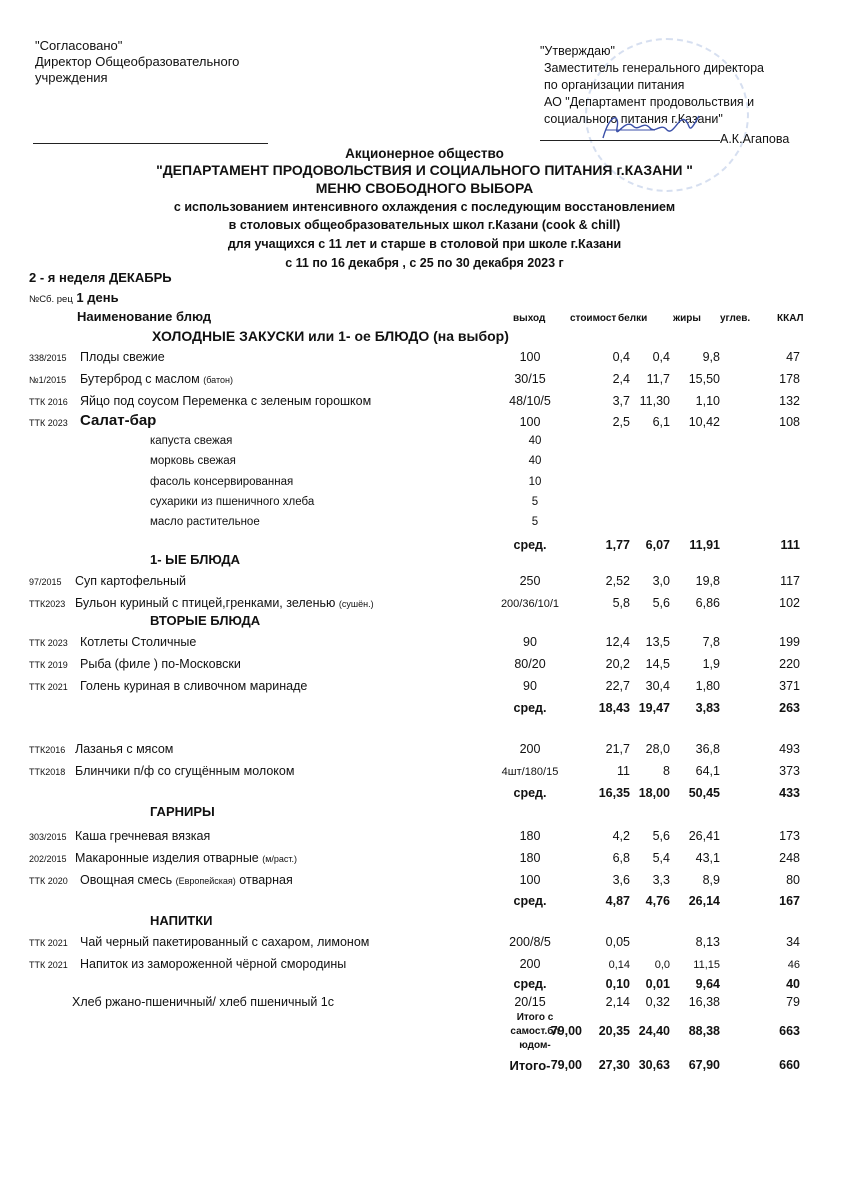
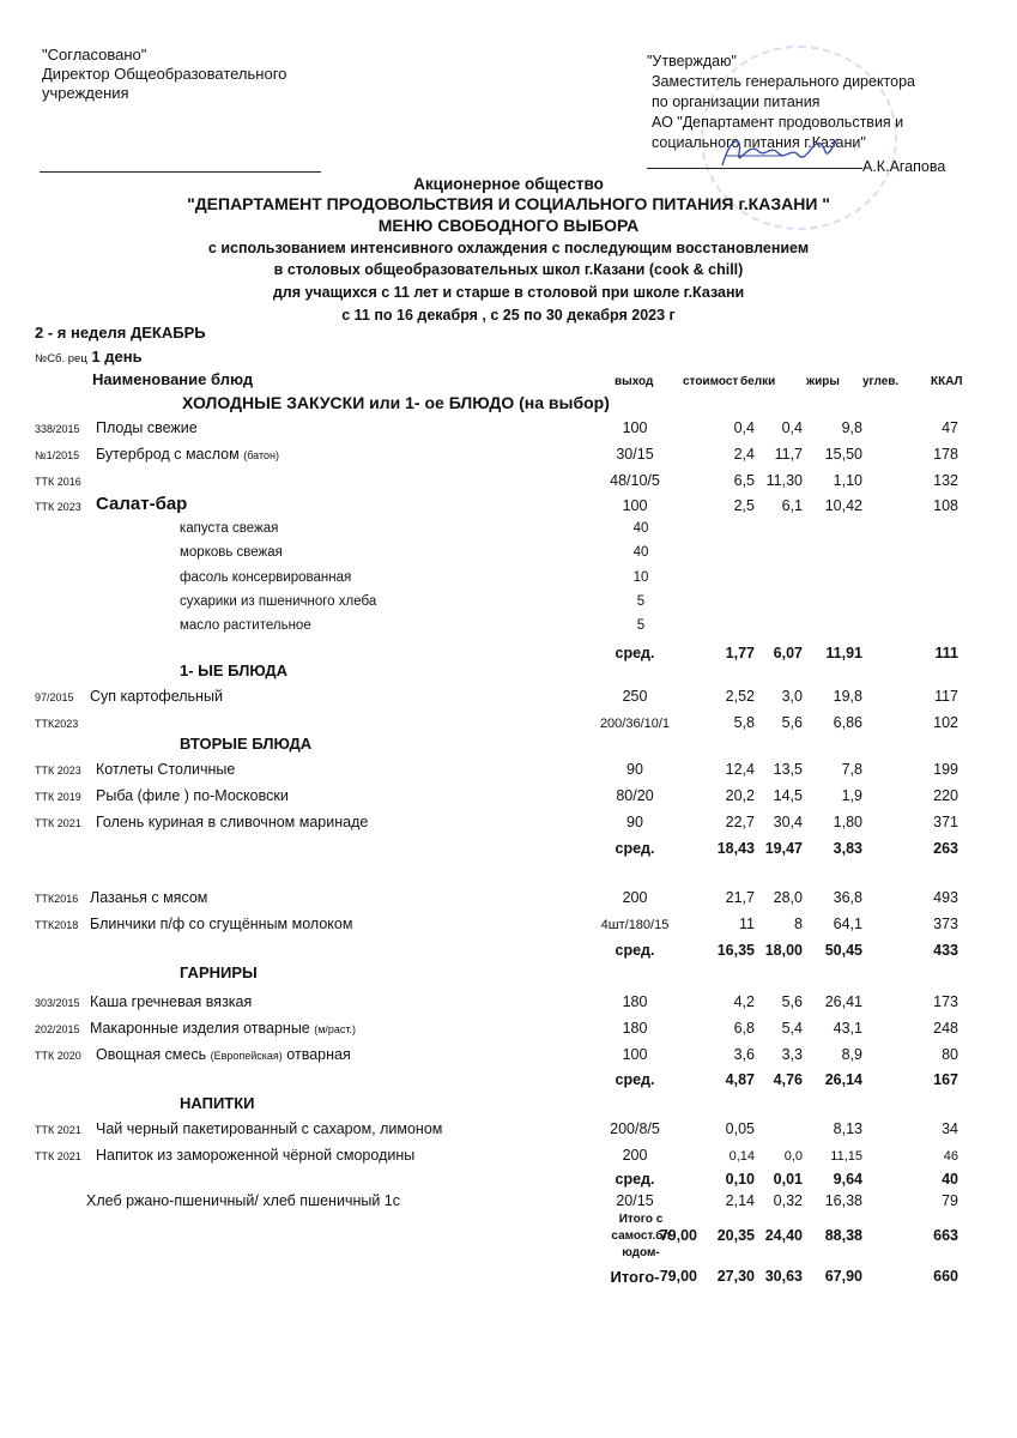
  "Согласовано"
  Директор Общеобразовательного
  учреждения
  "Утверждаю"
  Заместитель генерального директора
  по организации питания
  АО "Департамент продовольствия и
  социального питания г.Казани"
  А.К.Агапова
  Акционерное общество
  "ДЕПАРТАМЕНТ ПРОДОВОЛЬСТВИЯ И СОЦИАЛЬНОГО ПИТАНИЯ г.КАЗАНИ "
  МЕНЮ СВОБОДНОГО ВЫБОРА
  с использованием интенсивного охлаждения с последующим восстановлением
  в столовых общеобразовательных школ г.Казани (cook & chill)
  для учащихся с 11 лет и старше в столовой при школе г.Казани
  с 11 по 16 декабря , с 25 по 30 декабря 2023 г
  2 - я неделя ДЕКАБРЬ
  №Сб. рец 1 день
  Наименование блюд
  выход
  стоимост
  белки
  жиры
  углев.
  ККАЛ
  ХОЛОДНЫЕ ЗАКУСКИ или 1- ое БЛЮДО (на выбор)
  338/2015
  Плоды свежие
  100
  0,4
  0,4
  9,8
  47
  №1/2015
  Бутерброд с маслом (батон)
  30/15
  2,4
  11,7
  15,50
  178
  ТТК 2016
- Яйцо под соусом Переменка с зеленым горошком
  48/10/5
- 3,7
+ 6,5
  11,30
  1,10
  132
  ТТК 2023
  Салат-бар
  100
  2,5
  6,1
  10,42
  108
  капуста свежая
  40
  морковь свежая
  40
  фасоль консервированная
  10
  сухарики из пшеничного хлеба
  5
  масло растительное
  5
  сред.
  1,77
  6,07
  11,91
  111
  1- ЫЕ БЛЮДА
  97/2015
  Суп картофельный
  250
  2,52
  3,0
  19,8
  117
  ТТК2023
- Бульон куриный с птицей,гренками, зеленью (сушён.)
  200/36/10/1
  5,8
  5,6
  6,86
  102
  ВТОРЫЕ БЛЮДА
  ТТК 2023
  Котлеты Столичные
  90
  12,4
  13,5
  7,8
  199
  ТТК 2019
  Рыба (филе ) по-Московски
  80/20
  20,2
  14,5
  1,9
  220
  ТТК 2021
  Голень куриная в сливочном маринаде
  90
  22,7
  30,4
  1,80
  371
  сред.
  18,43
  19,47
  3,83
  263
  ТТК2016
  Лазанья с мясом
  200
  21,7
  28,0
  36,8
  493
  ТТК2018
  Блинчики п/ф со сгущённым молоком
  4шт/180/15
  11
  8
  64,1
  373
  сред.
  16,35
  18,00
  50,45
  433
  ГАРНИРЫ
  303/2015
  Каша гречневая вязкая
  180
  4,2
  5,6
  26,41
  173
  202/2015
  Макаронные изделия отварные (м/раст.)
  180
  6,8
  5,4
  43,1
  248
  ТТК 2020
  Овощная смесь (Европейская) отварная
  100
  3,6
  3,3
  8,9
  80
  сред.
  4,87
  4,76
  26,14
  167
  НАПИТКИ
  ТТК 2021
  Чай черный пакетированный с сахаром, лимоном
  200/8/5
  0,05
  8,13
  34
  ТТК 2021
  Напиток из замороженной чёрной смородины
  200
  0,14
  0,0
  11,15
  46
  сред.
  0,10
  0,01
  9,64
  40
  Хлеб ржано-пшеничный/ хлеб пшеничный 1с
  20/15
  2,14
  0,32
  16,38
  79
  Итого с
  самост.бл
  юдом-
  79,00
  20,35
  24,40
  88,38
  663
  Итого-
  79,00
  27,30
  30,63
  67,90
  660
